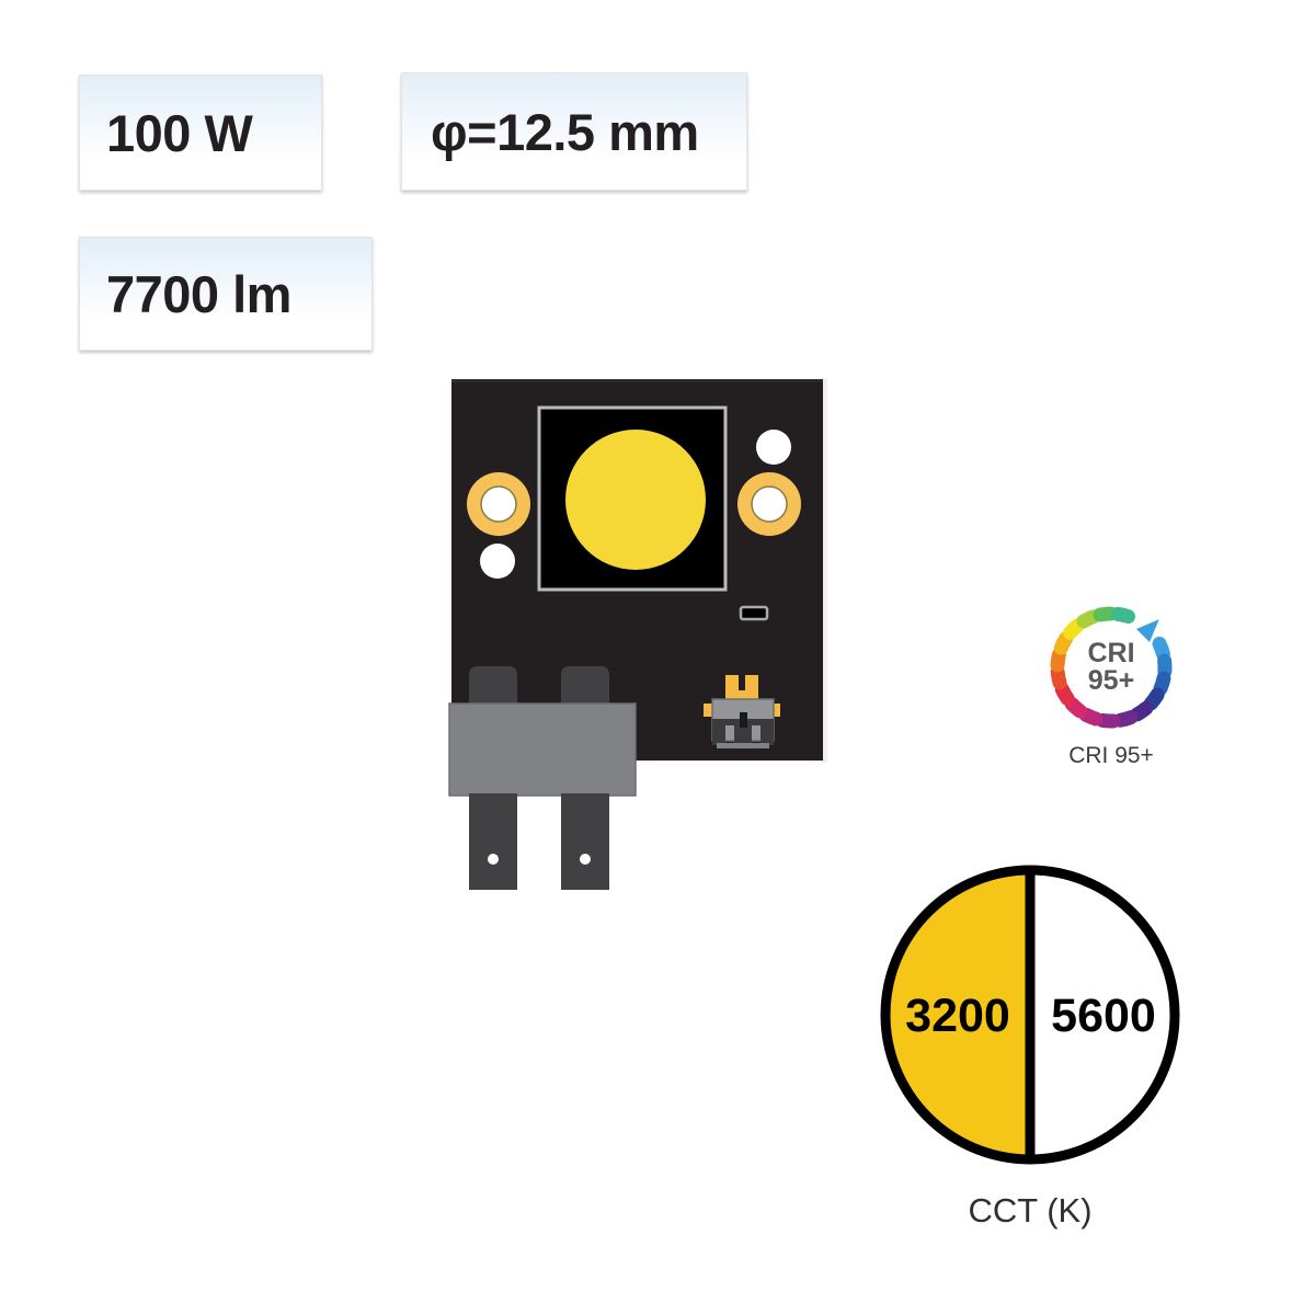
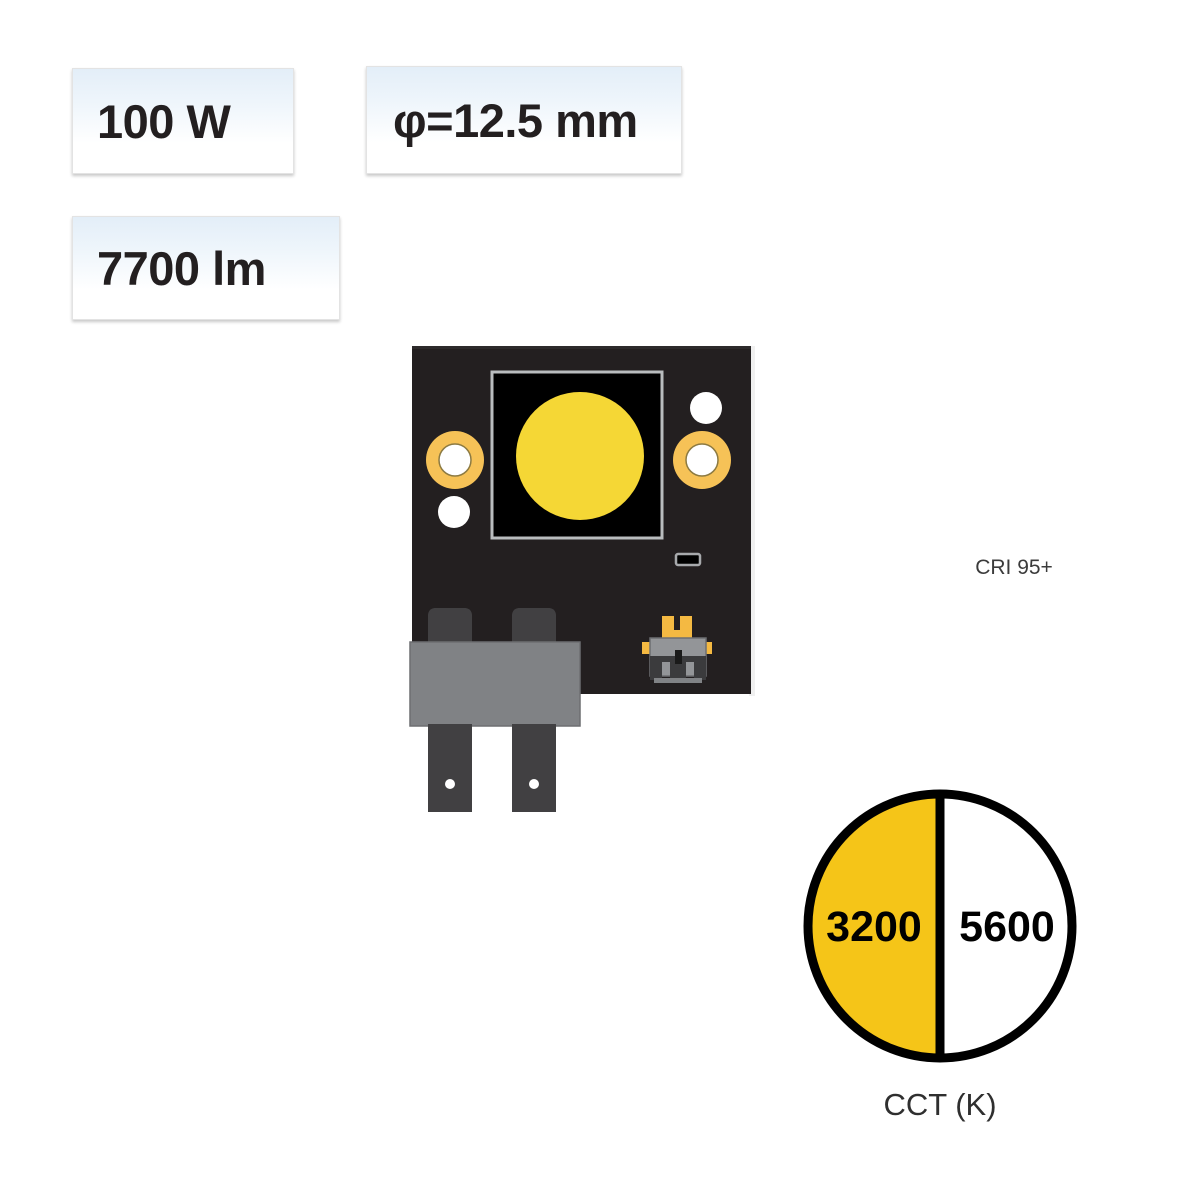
  100 W
  φ=12.5 mm
  7700 lm
- CRI
- 95+
  CRI 95+
  3200
  5600
  CCT (K)
